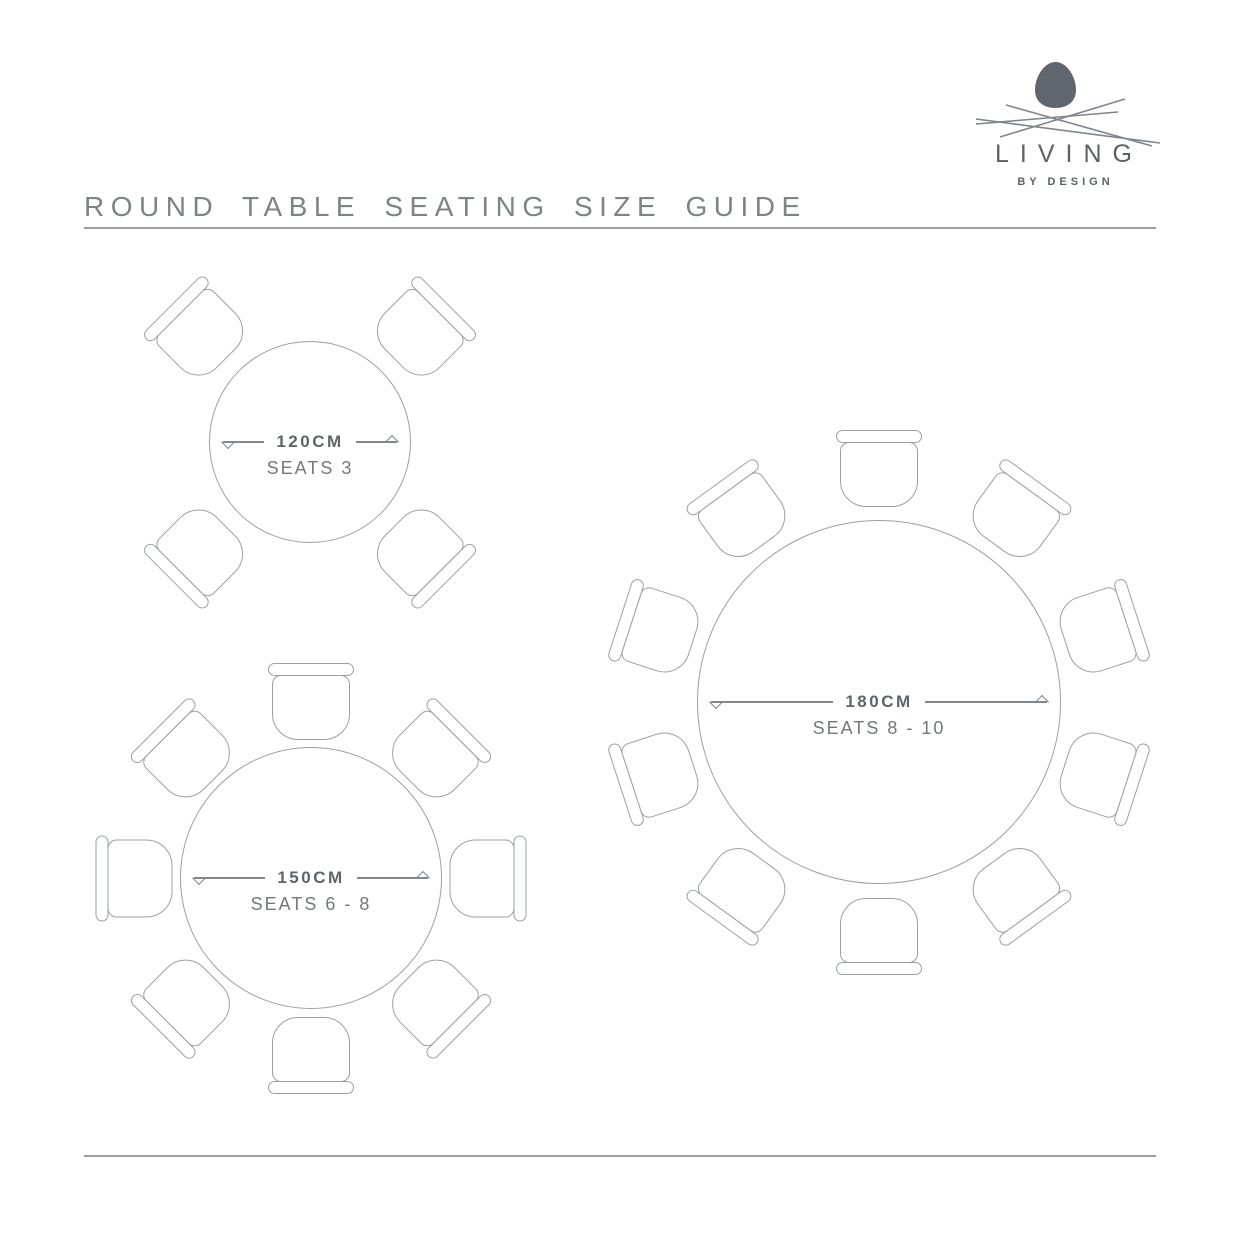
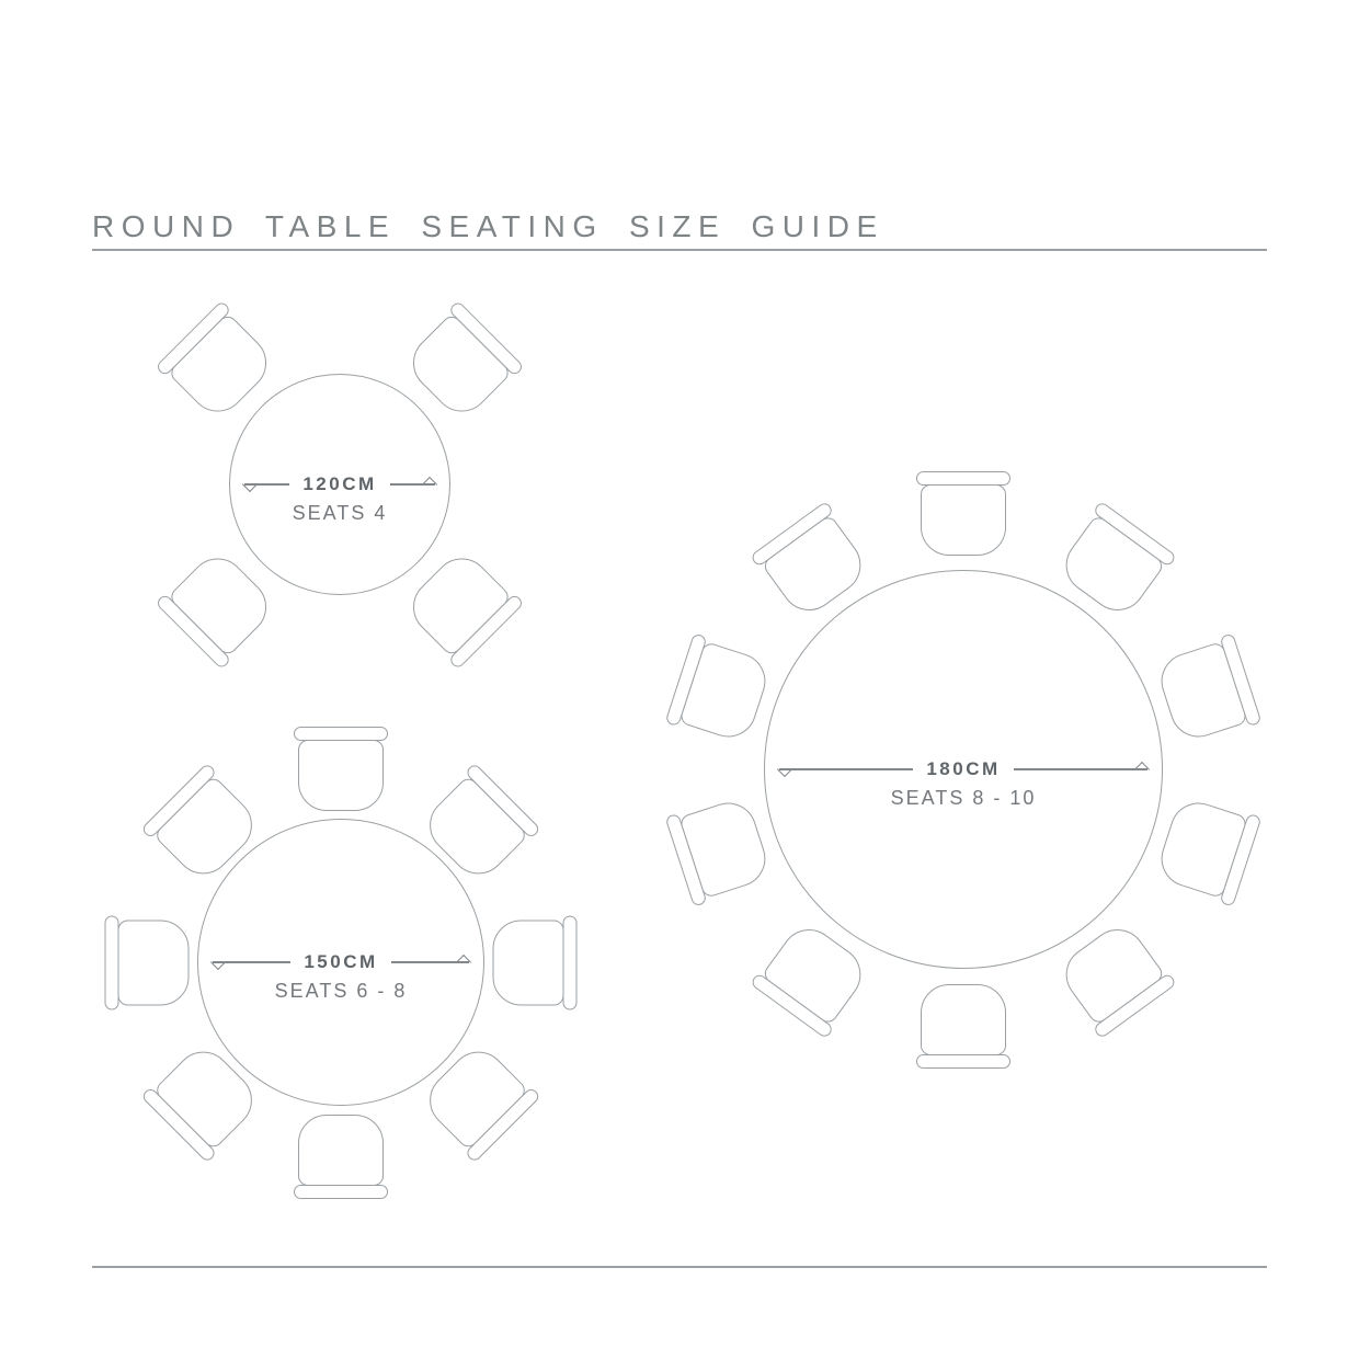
  ROUND TABLE SEATING SIZE GUIDE
- LIVING
- BY DESIGN
  120CM
- SEATS 3
+ SEATS 4
  150CM
  SEATS 6 - 8
  180CM
  SEATS 8 - 10
